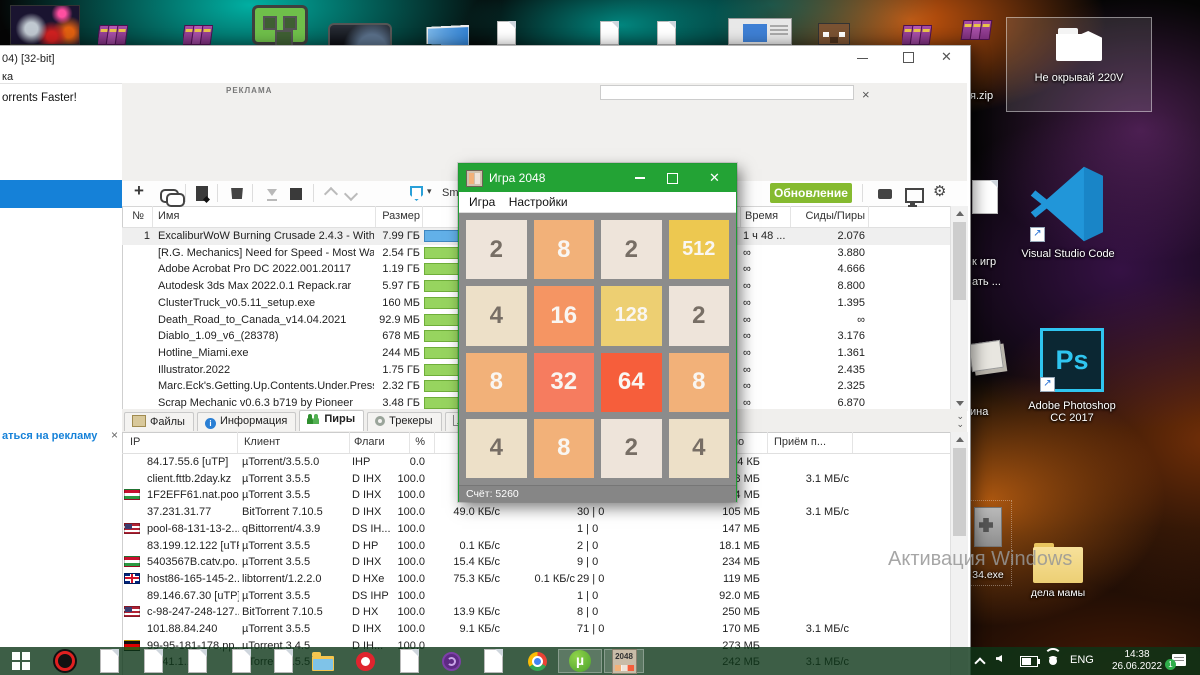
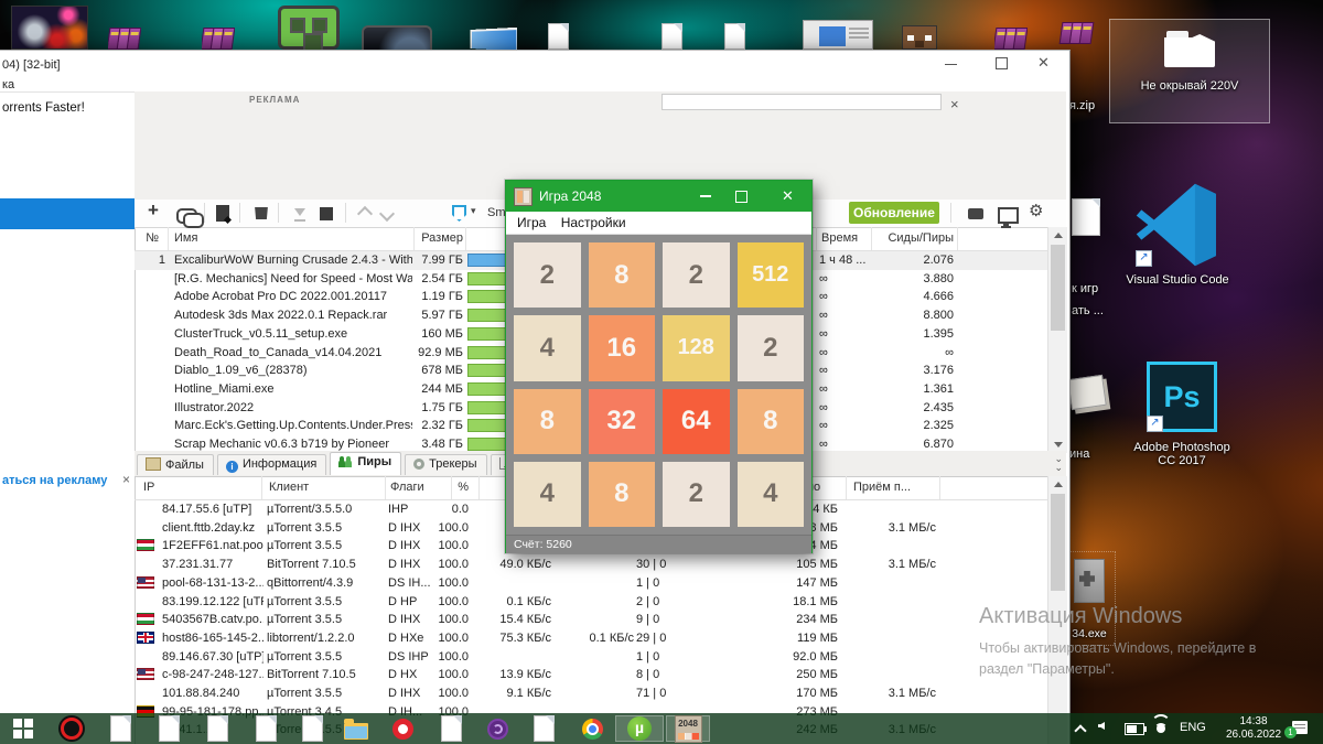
  я.zip
  Не окрывай 220V
  ↗
  Visual Studio Code
  Ps
  ↗
  Adobe Photoshop
  CC 2017
  34.exe
- дела мамы
  к игр
  ать ...
  ина
  04) [32-bit]
  ✕
  ка
  orrents Faster!
  аться на рекламу
  ×
  РЕКЛАМА
  ×
  +
  ▾
  Обновление
  ⚙
  №
  Имя
  Размер
  Время
  Сиды/Пиры
  1
  ExcaliburWoW Burning Crusade 2.4.3 - With
  7.99 ГБ
  1 ч 48 ...
  2.076
  [R.G. Mechanics] Need for Speed - Most Wa
  2.54 ГБ
  ∞
  3.880
  Adobe Acrobat Pro DC 2022.001.20117
  1.19 ГБ
  ∞
  4.666
  Autodesk 3ds Max 2022.0.1 Repack.rar
  5.97 ГБ
  ∞
  8.800
  ClusterTruck_v0.5.11_setup.exe
  160 МБ
  ∞
  1.395
  Death_Road_to_Canada_v14.04.2021
  92.9 МБ
  ∞
  ∞
  Diablo_1.09_v6_(28378)
  678 МБ
  ∞
  3.176
  Hotline_Miami.exe
  244 МБ
  ∞
  1.361
  Illustrator.2022
  1.75 ГБ
  ∞
  2.435
  Marc.Eck's.Getting.Up.Contents.Under.Pres
  2.32 ГБ
  ∞
  2.325
  Scrap Mechanic v0.6.3 b719 by Pioneer
  3.48 ГБ
  ∞
  6.870
  Файлы
  i Информация
  Пиры
  Трекеры
  ⌄
  ⌄
  IP
  Клиент
  Флаги
  %
  Приём п...
  84.17.55.6 [uTP]
  µTorrent/3.5.5.0
  IHP
  0.0
  4 КБ
  client.fttb.2day.kz
  µTorrent 3.5.5
  D IHX
  100.0
  8 МБ
  3.1 МБ/с
  1F2EFF61.nat.poo
  µTorrent 3.5.5
  D IHX
  100.0
  4 МБ
  37.231.31.77
  BitTorrent 7.10.5
  D IHX
  100.0
  49.0 КБ/с
  30 | 0
  105 МБ
  3.1 МБ/с
  pool-68-131-13-2..
  qBittorrent/4.3.9
  DS IH...
  100.0
  1 | 0
  147 МБ
  83.199.12.122 [uT
  µTorrent 3.5.5
  D HP
  100.0
  0.1 КБ/с
  2 | 0
  18.1 МБ
  5403567B.catv.po.
  µTorrent 3.5.5
  D IHX
  100.0
  15.4 КБ/с
  9 | 0
  234 МБ
  host86-165-145-2..
  libtorrent/1.2.2.0
  D HXe
  100.0
  75.3 КБ/с
  0.1 КБ/с
  29 | 0
  119 МБ
  89.146.67.30 [uTP
  µTorrent 3.5.5
  DS IHP
  100.0
  1 | 0
  92.0 МБ
  c-98-247-248-127.
  BitTorrent 7.10.5
  D HX
  100.0
  13.9 КБ/с
  8 | 0
  250 МБ
  101.88.84.240
  µTorrent 3.5.5
  D IHX
  100.0
  9.1 КБ/с
  71 | 0
  170 МБ
  3.1 МБ/с
  99-95-181-178.pp.
  µTorrent 3.4.5
  D IH...
  100.0
  273 МБ
  242 МБ
  3.1 МБ/с
  Игра 2048
  ✕
  Игра Настройки
  2
  8
  2
  512
  4
  16
  128
  2
  8
  32
  64
  8
  4
  8
  2
  4
  Счёт: 5260
  Активация Windows
+ Чтобы активировать Windows, перейдите в
+ раздел "Параметры".
  µ
  2048
  ENG
  14:38
  26.06.2022
  1
